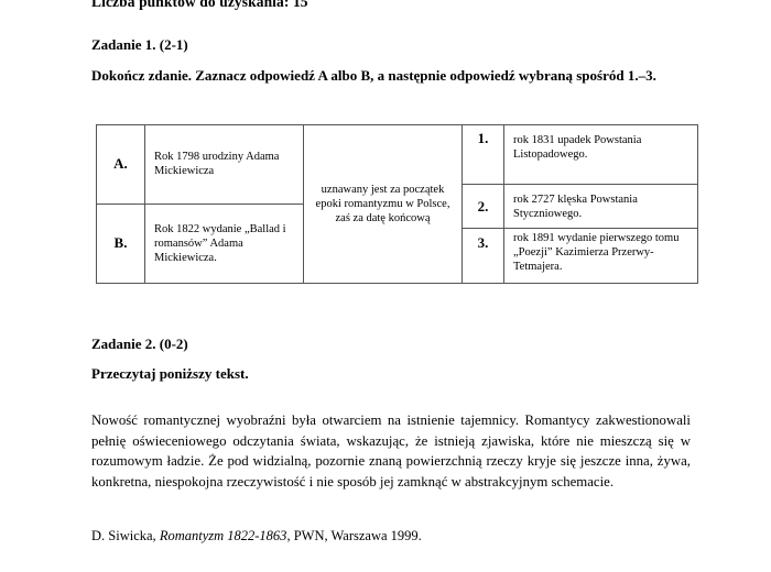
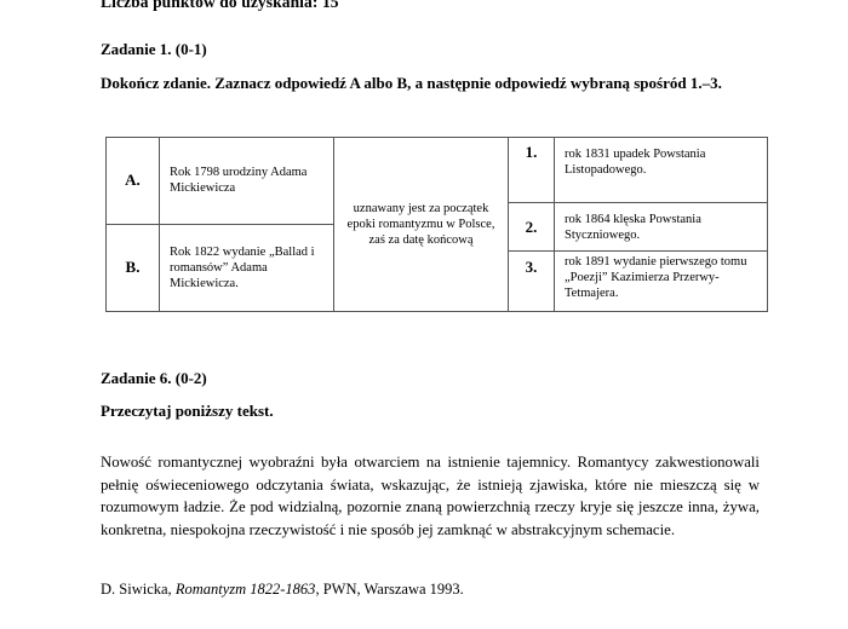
  Liczba punktów do uzyskania: 15
- Zadanie 1. (2-1)
+ Zadanie 1. (0-1)
  Dokończ zdanie. Zaznacz odpowiedź A albo B, a następnie odpowiedź wybraną spośród 1.–3.
  A.
  Rok 1798 urodziny Adama Mickiewicza
  B.
  Rok 1822 wydanie „Ballad i romansów” Adama Mickiewicza.
  uznawany jest za początek epoki romantyzmu w Polsce, zaś za datę końcową
  1.
  rok 1831 upadek Powstania Listopadowego.
  2.
- rok 2727 klęska Powstania Styczniowego.
+ rok 1864 klęska Powstania Styczniowego.
  3.
  rok 1891 wydanie pierwszego tomu „Poezji” Kazimierza Przerwy-Tetmajera.
- Zadanie 2. (0-2)
+ Zadanie 6. (0-2)
  Przeczytaj poniższy tekst.
  Nowość romantycznej wyobraźni była otwarciem na istnienie tajemnicy. Romantycy zakwestionowali pełnię oświeceniowego odczytania świata, wskazując, że istnieją zjawiska, które nie mieszczą się w rozumowym ładzie. Że pod widzialną, pozornie znaną powierzchnią rzeczy kryje się jeszcze inna, żywa, konkretna, niespokojna rzeczywistość i nie sposób jej zamknąć w abstrakcyjnym schemacie.
- D. Siwicka, Romantyzm 1822-1863, PWN, Warszawa 1999.
+ D. Siwicka, Romantyzm 1822-1863, PWN, Warszawa 1993.
